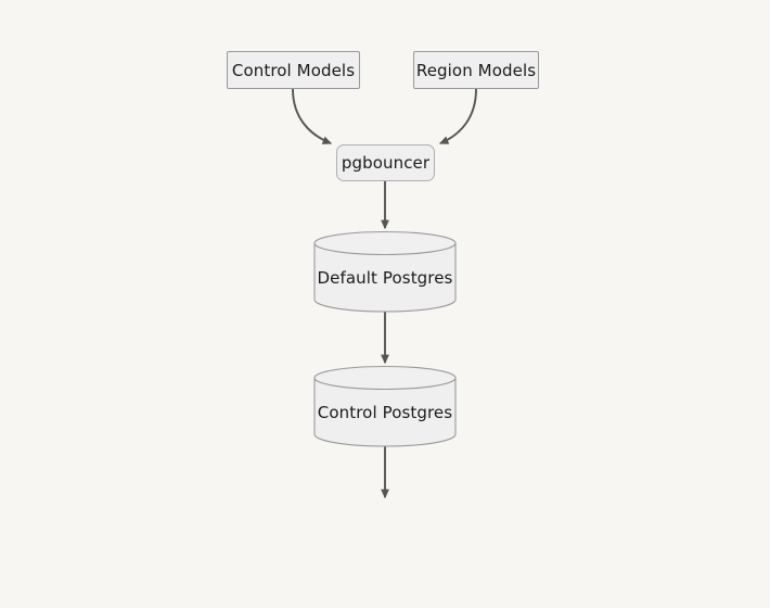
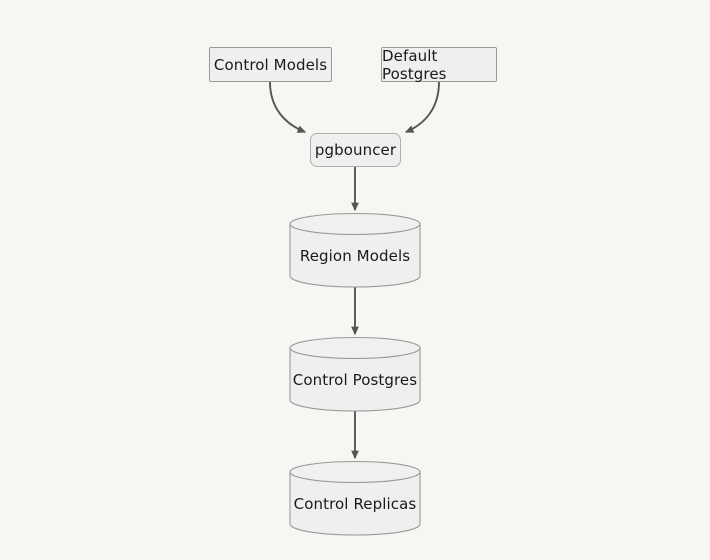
  Control Models
- Region Models
+ Default Postgres
  pgbouncer
- Default Postgres
+ Region Models
  Control Postgres
+ Control Replicas
